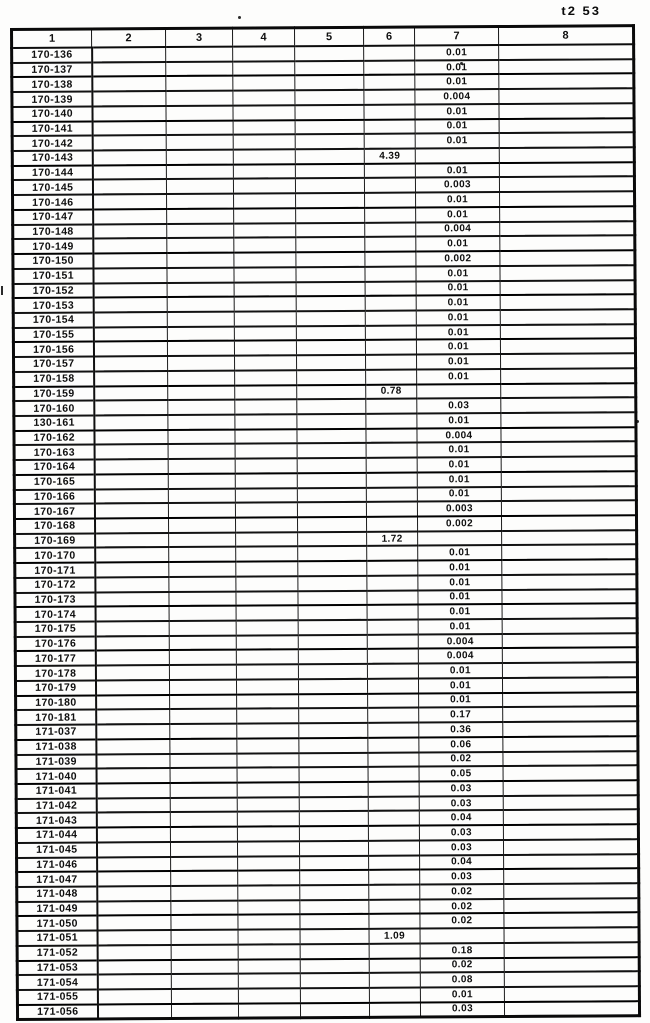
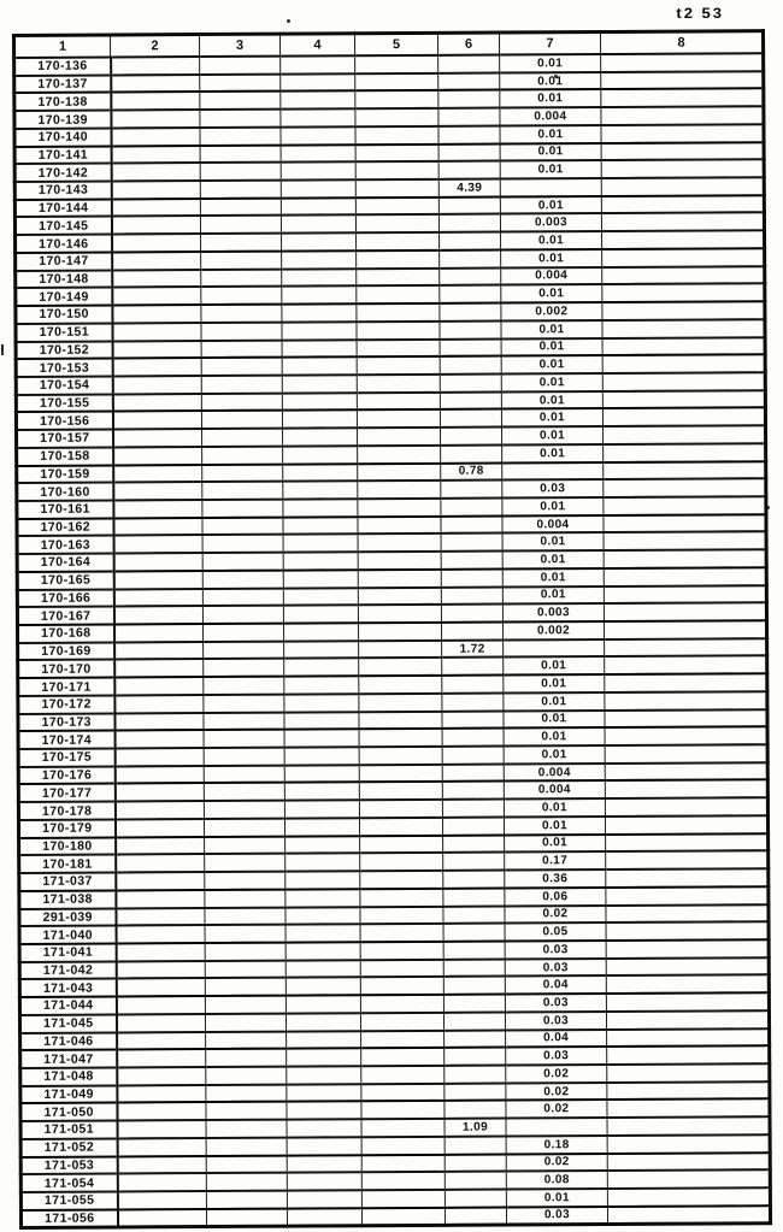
  t2 53
  1	2	3	4	5	6	7	8
  170-136						0.01
  170-137						0.01
  170-138						0.01
  170-139						0.004
  170-140						0.01
  170-141						0.01
  170-142						0.01
  170-143					4.39
  170-144						0.01
  170-145						0.003
  170-146						0.01
  170-147						0.01
  170-148						0.004
  170-149						0.01
  170-150						0.002
  170-151						0.01
  170-152						0.01
  170-153						0.01
  170-154						0.01
  170-155						0.01
  170-156						0.01
  170-157						0.01
  170-158						0.01
  170-159					0.78
  170-160						0.03
- 130-161						0.01
+ 170-161						0.01
  170-162						0.004
  170-163						0.01
  170-164						0.01
  170-165						0.01
  170-166						0.01
  170-167						0.003
  170-168						0.002
  170-169					1.72
  170-170						0.01
  170-171						0.01
  170-172						0.01
  170-173						0.01
  170-174						0.01
  170-175						0.01
  170-176						0.004
  170-177						0.004
  170-178						0.01
  170-179						0.01
  170-180						0.01
  170-181						0.17
  171-037						0.36
  171-038						0.06
- 171-039						0.02
+ 291-039						0.02
  171-040						0.05
  171-041						0.03
  171-042						0.03
  171-043						0.04
  171-044						0.03
  171-045						0.03
  171-046						0.04
  171-047						0.03
  171-048						0.02
  171-049						0.02
  171-050						0.02
  171-051					1.09
  171-052						0.18
  171-053						0.02
  171-054						0.08
  171-055						0.01
  171-056						0.03
